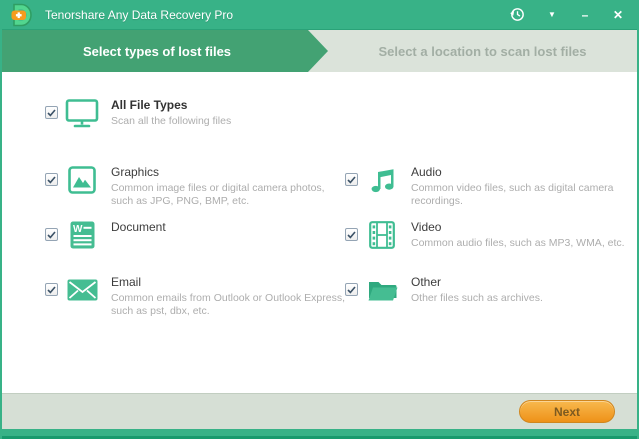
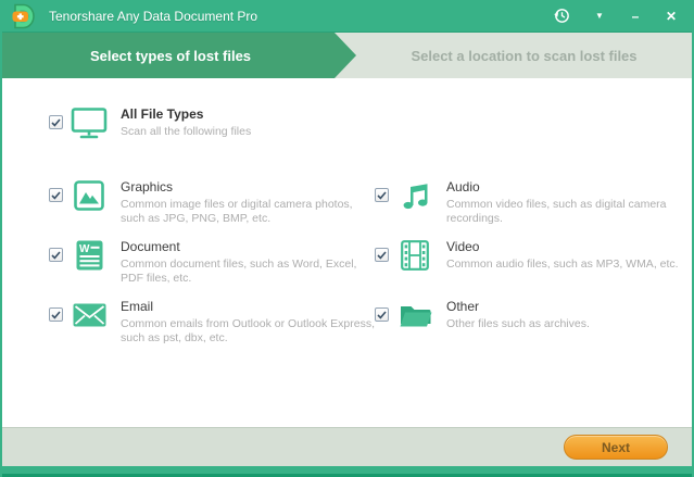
- Tenorshare Any Data Recovery Pro
+ Tenorshare Any Data Document Pro
  ▼
  –
  ✕
  Select types of lost files
  Select a location to scan lost files
  All File Types
  Scan all the following files
  Graphics
  Common image files or digital camera photos, such as JPG, PNG, BMP, etc.
  Audio
  Common video files, such as digital camera recordings.
  W
  Document
+ Common document files, such as Word, Excel, PDF files, etc.
  Video
  Common audio files, such as MP3, WMA, etc.
  Email
  Common emails from Outlook or Outlook Express, such as pst, dbx, etc.
  Other
  Other files such as archives.
  Next
